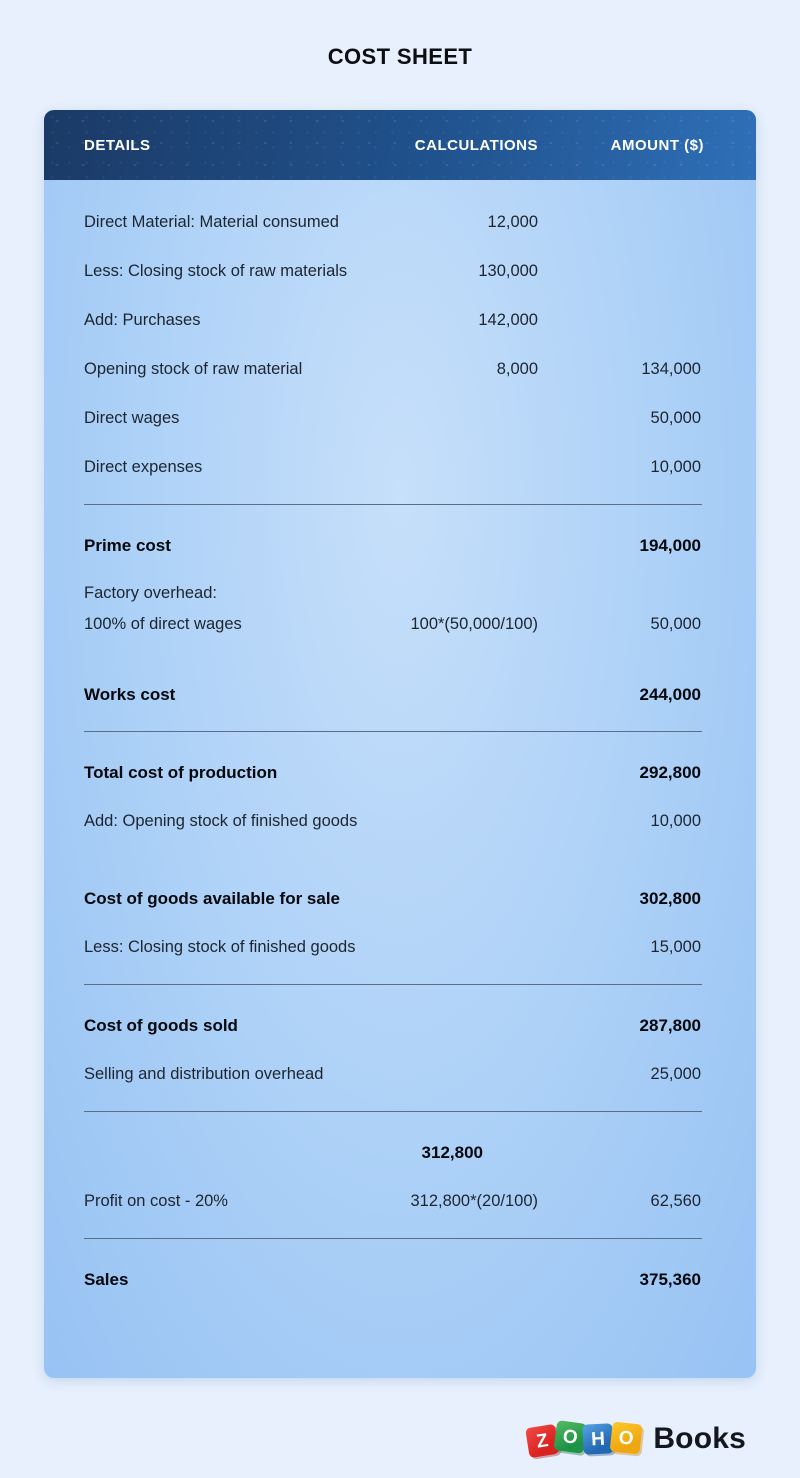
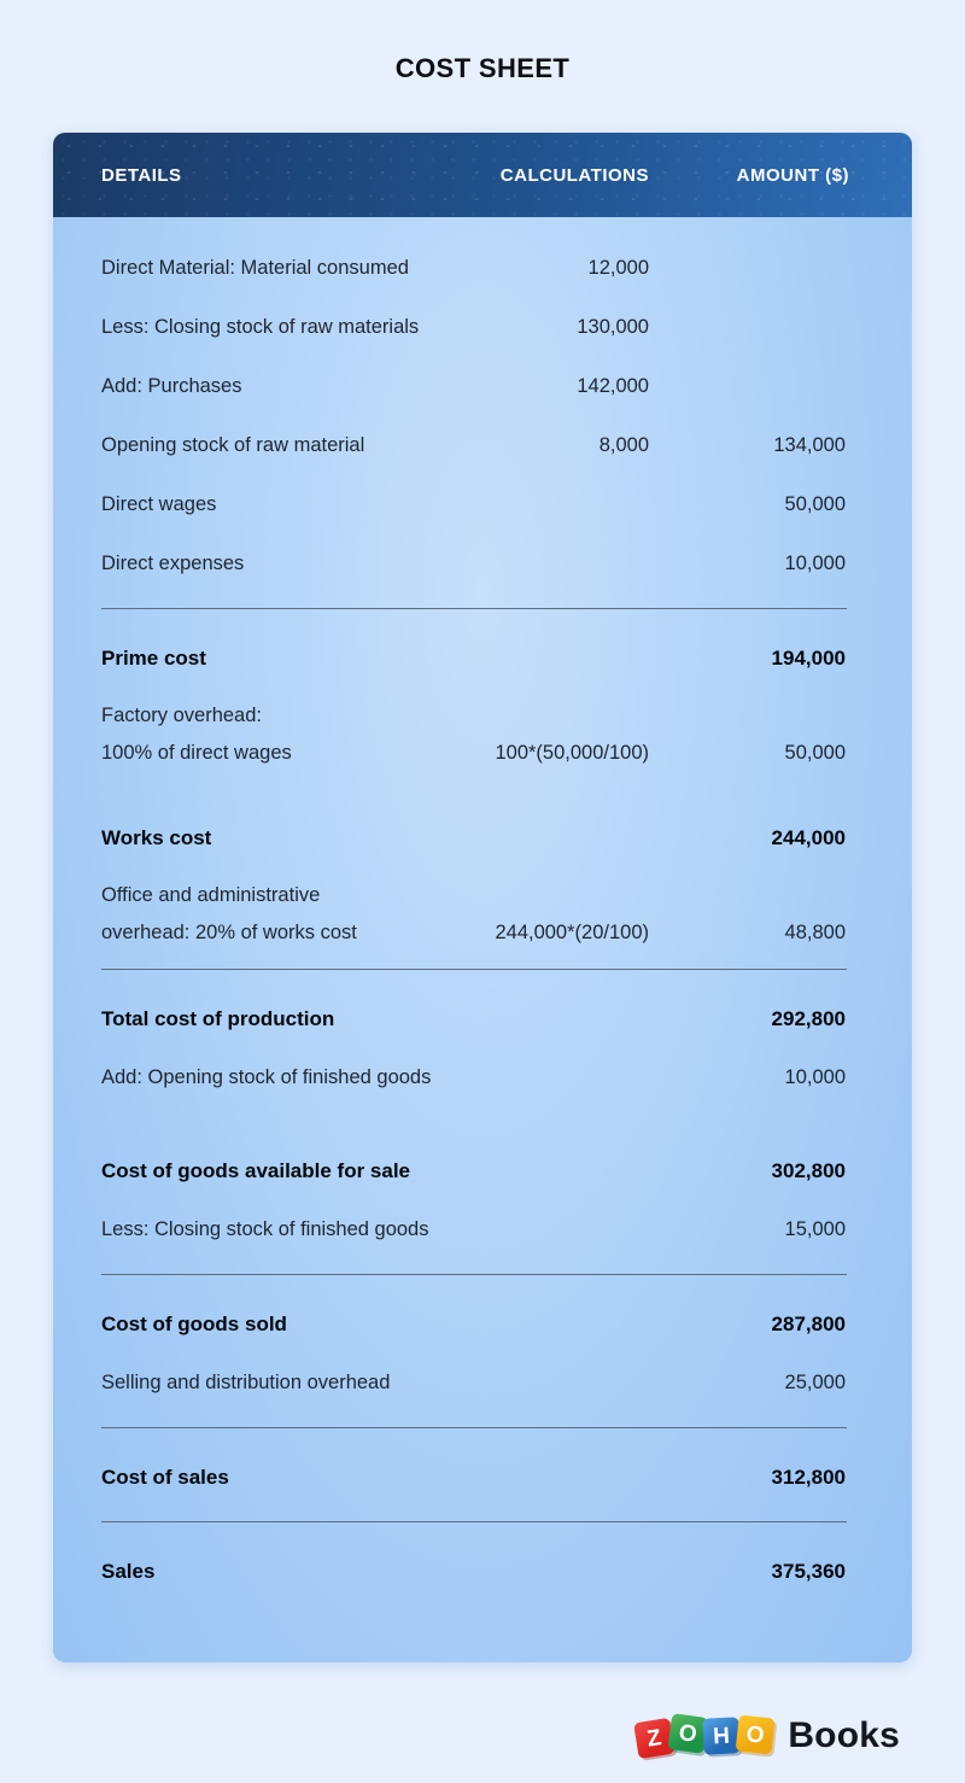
  COST SHEET
  DETAILS
  CALCULATIONS
  AMOUNT ($)
  Direct Material: Material consumed
  12,000
  Less: Closing stock of raw materials
  130,000
  Add: Purchases
  142,000
  Opening stock of raw material
  8,000
  134,000
  Direct wages
  50,000
  Direct expenses
  10,000
  Prime cost
  194,000
  Factory overhead:
  100% of direct wages
  100*(50,000/100)
  50,000
  Works cost
  244,000
+ Office and administrative
+ overhead: 20% of works cost
+ 244,000*(20/100)
+ 48,800
  Total cost of production
  292,800
  Add: Opening stock of finished goods
  10,000
  Cost of goods available for sale
  302,800
  Less: Closing stock of finished goods
  15,000
  Cost of goods sold
  287,800
  Selling and distribution overhead
  25,000
+ Cost of sales
  312,800
- Profit on cost - 20%
- 312,800*(20/100)
- 62,560
  Sales
  375,360
  Books
